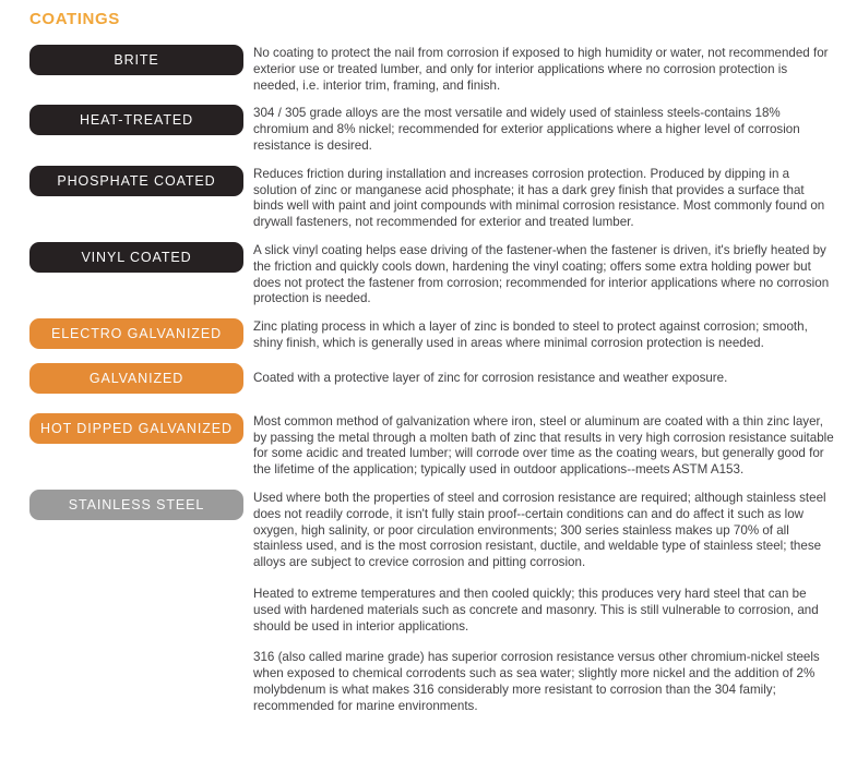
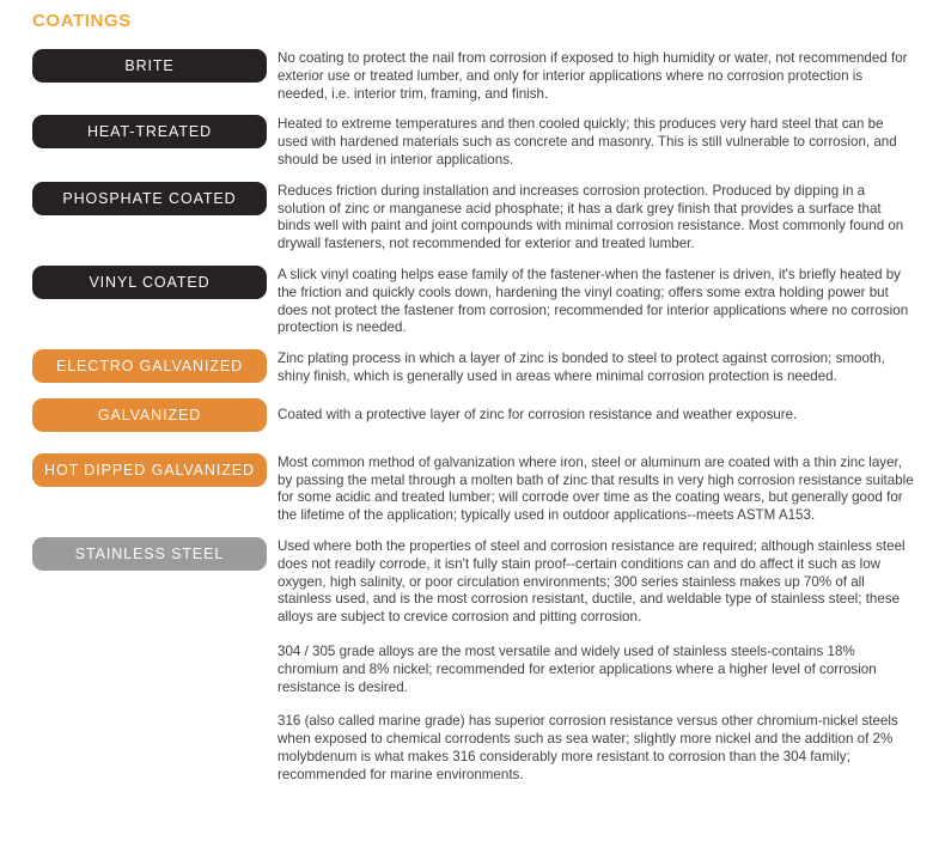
  COATINGS
  BRITE
  No coating to protect the nail from corrosion if exposed to high humidity or water, not recommended for exterior use or treated lumber, and only for interior applications where no corrosion protection is needed, i.e. interior trim, framing, and finish.
  HEAT-TREATED
- 304 / 305 grade alloys are the most versatile and widely used of stainless steels-contains 18% chromium and 8% nickel; recommended for exterior applications where a higher level of corrosion resistance is desired.
+ Heated to extreme temperatures and then cooled quickly; this produces very hard steel that can be used with hardened materials such as concrete and masonry. This is still vulnerable to corrosion, and should be used in interior applications.
  PHOSPHATE COATED
  Reduces friction during installation and increases corrosion protection. Produced by dipping in a solution of zinc or manganese acid phosphate; it has a dark grey finish that provides a surface that binds well with paint and joint compounds with minimal corrosion resistance. Most commonly found on drywall fasteners, not recommended for exterior and treated lumber.
  VINYL COATED
- A slick vinyl coating helps ease driving of the fastener-when the fastener is driven, it's briefly heated by the friction and quickly cools down, hardening the vinyl coating; offers some extra holding power but does not protect the fastener from corrosion; recommended for interior applications where no corrosion protection is needed.
+ A slick vinyl coating helps ease family of the fastener-when the fastener is driven, it's briefly heated by the friction and quickly cools down, hardening the vinyl coating; offers some extra holding power but does not protect the fastener from corrosion; recommended for interior applications where no corrosion protection is needed.
  ELECTRO GALVANIZED
  Zinc plating process in which a layer of zinc is bonded to steel to protect against corrosion; smooth, shiny finish, which is generally used in areas where minimal corrosion protection is needed.
  GALVANIZED
  Coated with a protective layer of zinc for corrosion resistance and weather exposure.
  HOT DIPPED GALVANIZED
  Most common method of galvanization where iron, steel or aluminum are coated with a thin zinc layer, by passing the metal through a molten bath of zinc that results in very high corrosion resistance suitable for some acidic and treated lumber; will corrode over time as the coating wears, but generally good for the lifetime of the application; typically used in outdoor applications--meets ASTM A153.
  STAINLESS STEEL
  Used where both the properties of steel and corrosion resistance are required; although stainless steel does not readily corrode, it isn't fully stain proof--certain conditions can and do affect it such as low oxygen, high salinity, or poor circulation environments; 300 series stainless makes up 70% of all stainless used, and is the most corrosion resistant, ductile, and weldable type of stainless steel; these alloys are subject to crevice corrosion and pitting corrosion.
- Heated to extreme temperatures and then cooled quickly; this produces very hard steel that can be used with hardened materials such as concrete and masonry. This is still vulnerable to corrosion, and should be used in interior applications.
+ 304 / 305 grade alloys are the most versatile and widely used of stainless steels-contains 18% chromium and 8% nickel; recommended for exterior applications where a higher level of corrosion resistance is desired.
  316 (also called marine grade) has superior corrosion resistance versus other chromium-nickel steels when exposed to chemical corrodents such as sea water; slightly more nickel and the addition of 2% molybdenum is what makes 316 considerably more resistant to corrosion than the 304 family; recommended for marine environments.
